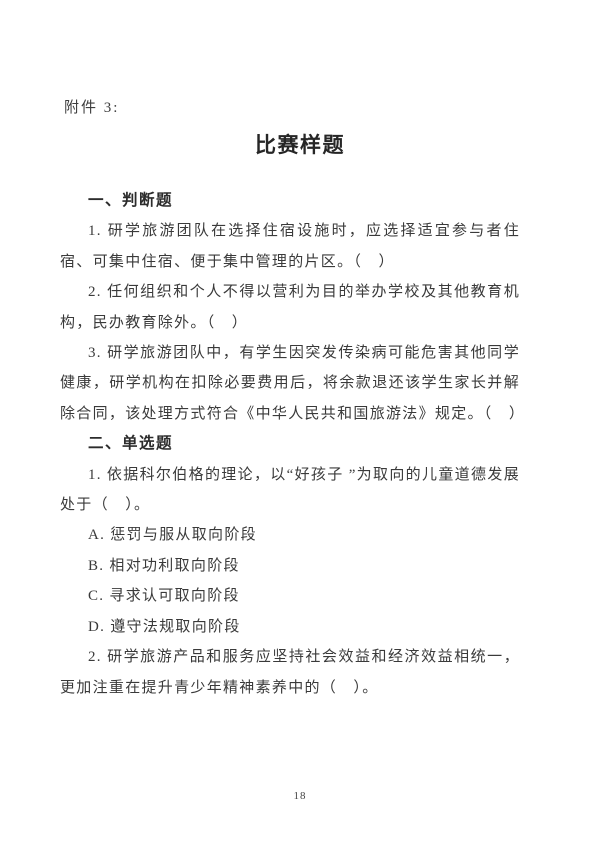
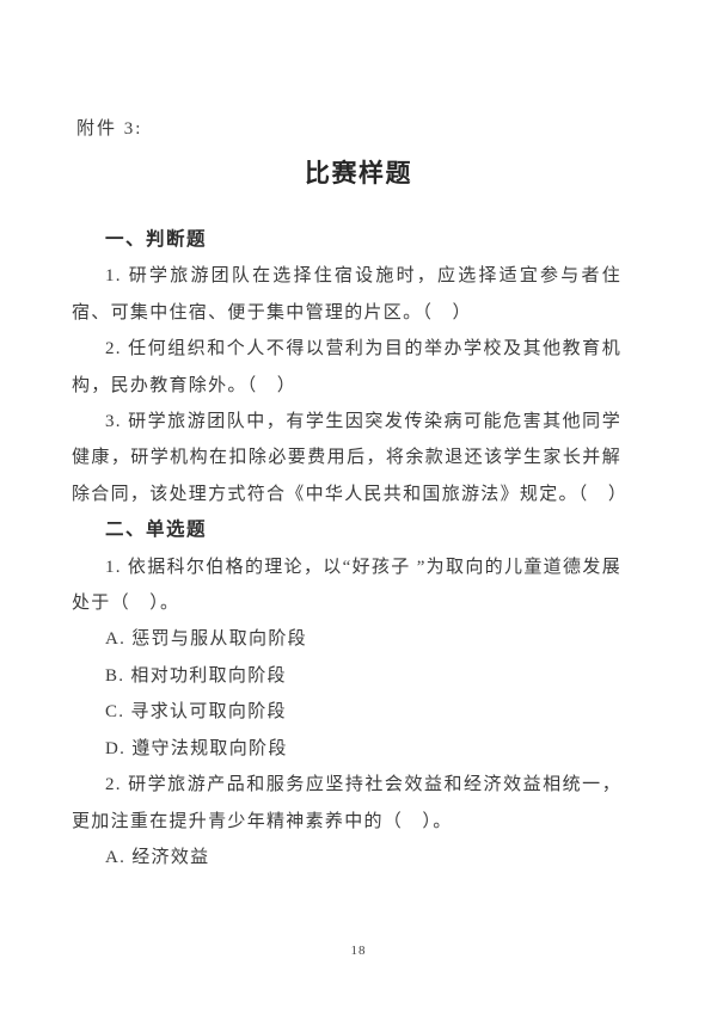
  附件 3:
  比赛样题
  一、判断题
  1. 研学旅游团队在选择住宿设施时，应选择适宜参与者住宿、可集中住宿、便于集中管理的片区。（ ）
  2. 任何组织和个人不得以营利为目的举办学校及其他教育机构，民办教育除外。（ ）
  3. 研学旅游团队中，有学生因突发传染病可能危害其他同学健康，研学机构在扣除必要费用后，将余款退还该学生家长并解除合同，该处理方式符合《中华人民共和国旅游法》规定。（ ）
  二、单选题
  1. 依据科尔伯格的理论，以“好孩子 ”为取向的儿童道德发展处于（ ）。
  A. 惩罚与服从取向阶段
  B. 相对功利取向阶段
  C. 寻求认可取向阶段
  D. 遵守法规取向阶段
  2. 研学旅游产品和服务应坚持社会效益和经济效益相统一，更加注重在提升青少年精神素养中的（ ）。
+ A. 经济效益
  18
